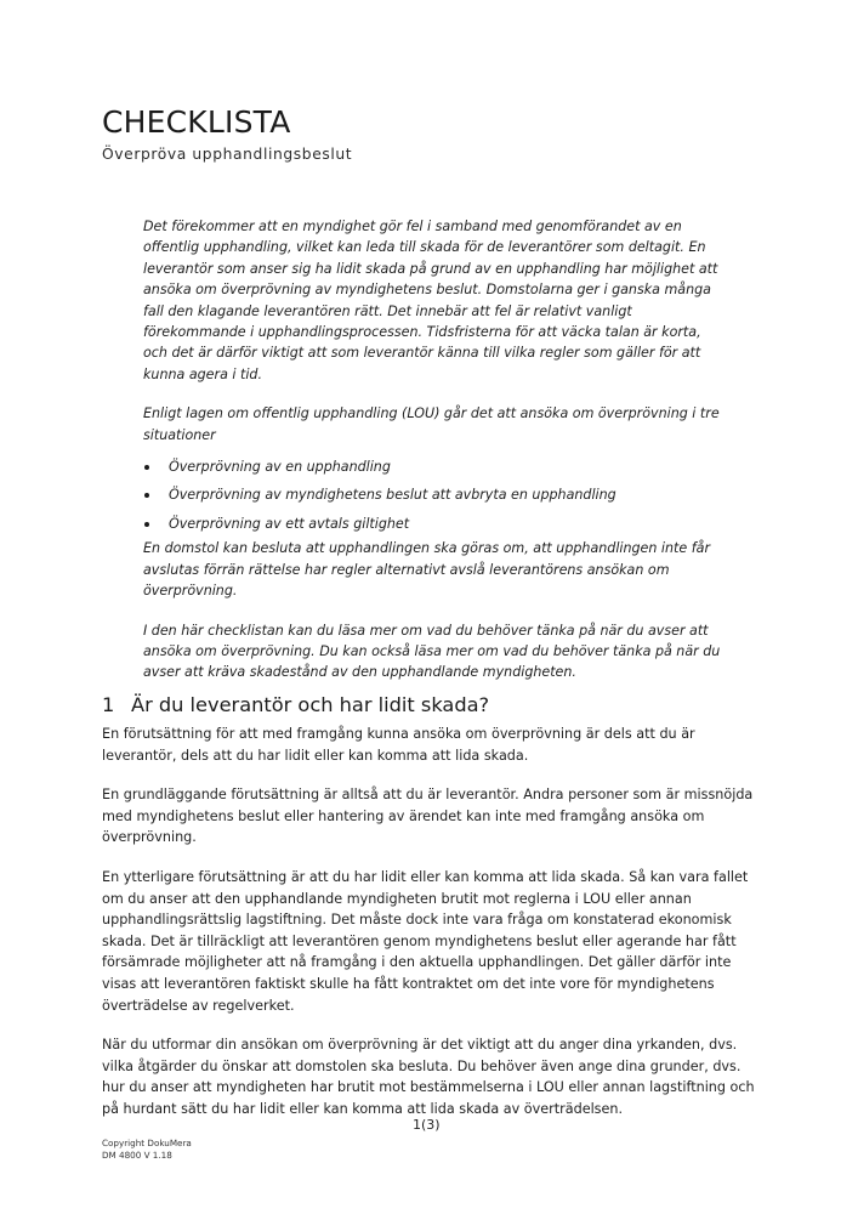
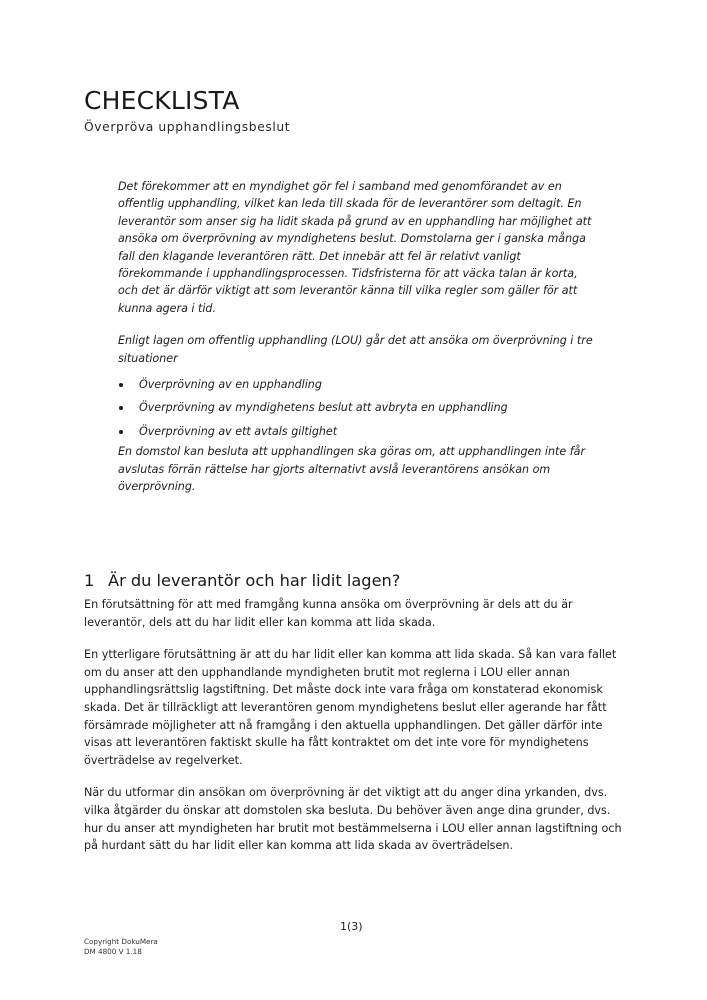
  CHECKLISTA
  Överpröva upphandlingsbeslut
  Det förekommer att en myndighet gör fel i samband med genomförandet av en offentlig upphandling, vilket kan leda till skada för de leverantörer som deltagit. En leverantör som anser sig ha lidit skada på grund av en upphandling har möjlighet att ansöka om överprövning av myndighetens beslut. Domstolarna ger i ganska många fall den klagande leverantören rätt. Det innebär att fel är relativt vanligt förekommande i upphandlingsprocessen. Tidsfristerna för att väcka talan är korta, och det är därför viktigt att som leverantör känna till vilka regler som gäller för att kunna agera i tid.
  Enligt lagen om offentlig upphandling (LOU) går det att ansöka om överprövning i tre situationer
  Överprövning av en upphandling
  Överprövning av myndighetens beslut att avbryta en upphandling
  Överprövning av ett avtals giltighet
- En domstol kan besluta att upphandlingen ska göras om, att upphandlingen inte får avslutas förrän rättelse har regler alternativt avslå leverantörens ansökan om överprövning.
+ En domstol kan besluta att upphandlingen ska göras om, att upphandlingen inte får avslutas förrän rättelse har gjorts alternativt avslå leverantörens ansökan om överprövning.
- I den här checklistan kan du läsa mer om vad du behöver tänka på när du avser att ansöka om överprövning. Du kan också läsa mer om vad du behöver tänka på när du avser att kräva skadestånd av den upphandlande myndigheten.
- 1 Är du leverantör och har lidit skada?
+ 1 Är du leverantör och har lidit lagen?
  En förutsättning för att med framgång kunna ansöka om överprövning är dels att du är leverantör, dels att du har lidit eller kan komma att lida skada.
- En grundläggande förutsättning är alltså att du är leverantör. Andra personer som är missnöjda med myndighetens beslut eller hantering av ärendet kan inte med framgång ansöka om överprövning.
  En ytterligare förutsättning är att du har lidit eller kan komma att lida skada. Så kan vara fallet om du anser att den upphandlande myndigheten brutit mot reglerna i LOU eller annan upphandlingsrättslig lagstiftning. Det måste dock inte vara fråga om konstaterad ekonomisk skada. Det är tillräckligt att leverantören genom myndighetens beslut eller agerande har fått försämrade möjligheter att nå framgång i den aktuella upphandlingen. Det gäller därför inte visas att leverantören faktiskt skulle ha fått kontraktet om det inte vore för myndighetens överträdelse av regelverket.
  När du utformar din ansökan om överprövning är det viktigt att du anger dina yrkanden, dvs. vilka åtgärder du önskar att domstolen ska besluta. Du behöver även ange dina grunder, dvs. hur du anser att myndigheten har brutit mot bestämmelserna i LOU eller annan lagstiftning och på hurdant sätt du har lidit eller kan komma att lida skada av överträdelsen.
  1(3)
  Copyright DokuMera
  DM 4800 V 1.18
